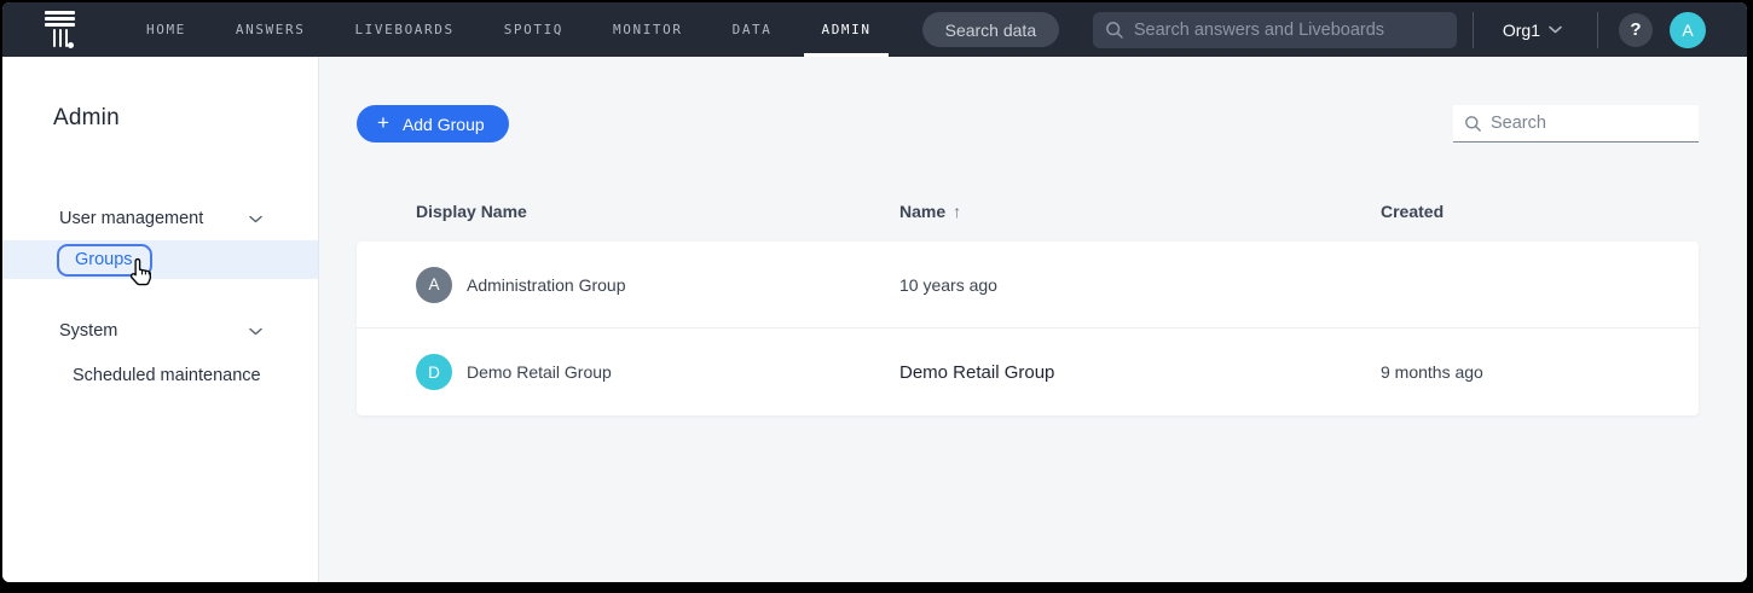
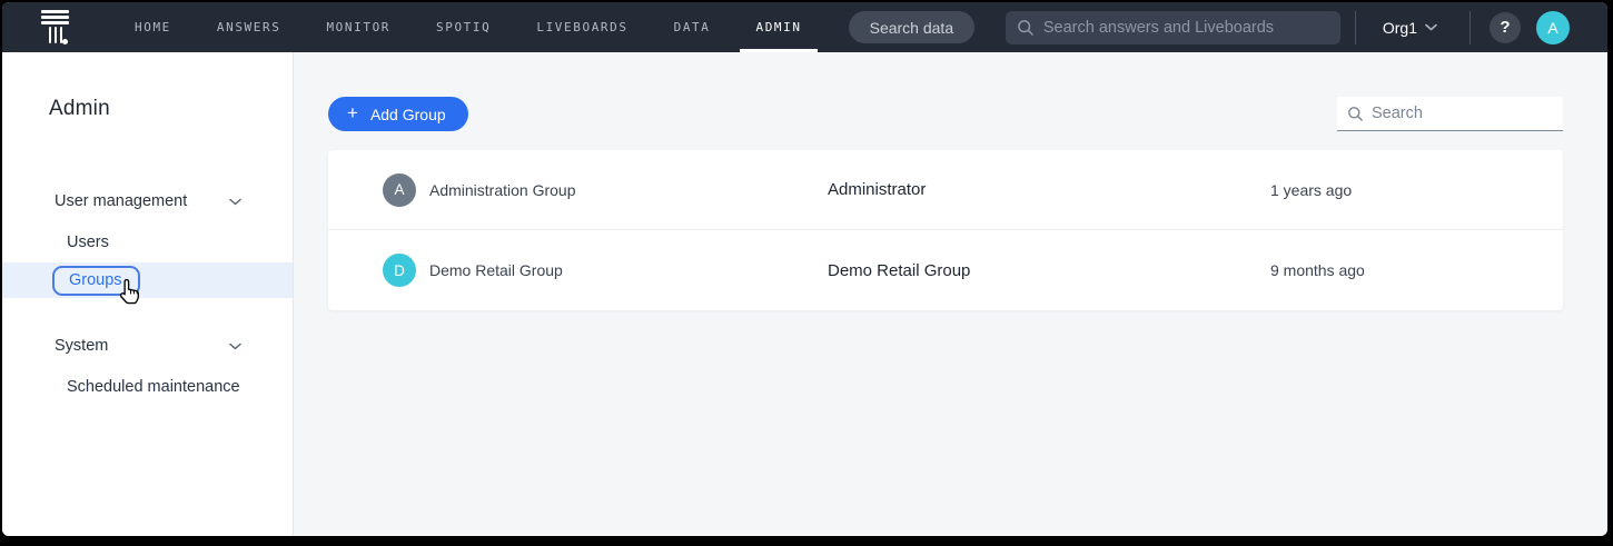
  HOME
  ANSWERS
- LIVEBOARDS
+ MONITOR
  SPOTIQ
- MONITOR
+ LIVEBOARDS
  DATA
  ADMIN
  Search data
  Search answers and Liveboards
  Org1
  ?
  A
  Admin
  User management
+ Users
  Groups
  System
  Scheduled maintenance
  +
  Add Group
  Search
- Display Name
- Name
- ↑
- Created
  A
  Administration Group
+ Administrator
- 10 years ago
+ 1 years ago
  D
  Demo Retail Group
  Demo Retail Group
  9 months ago
